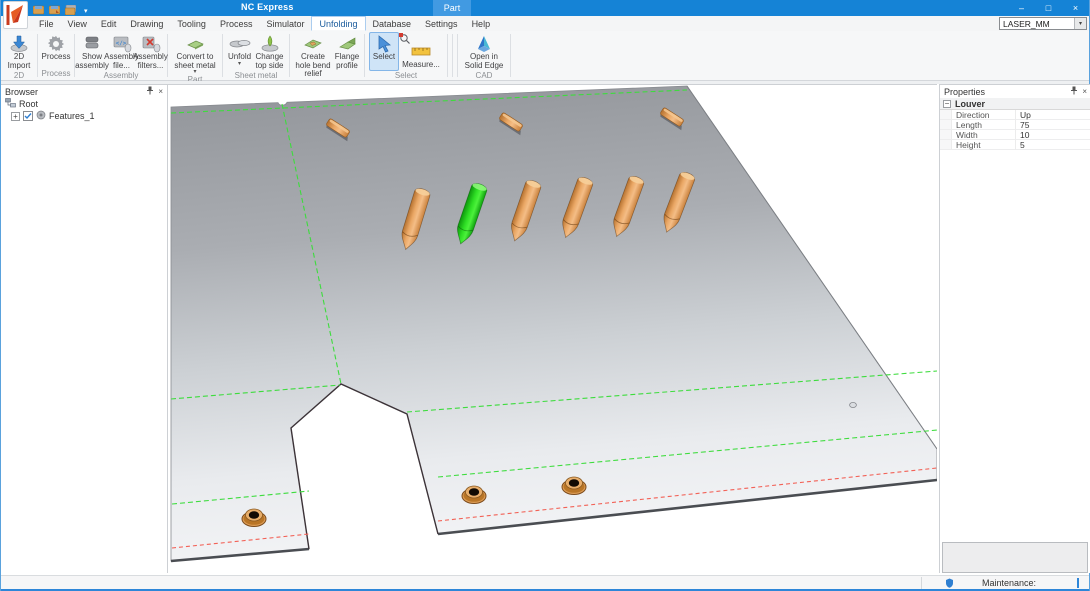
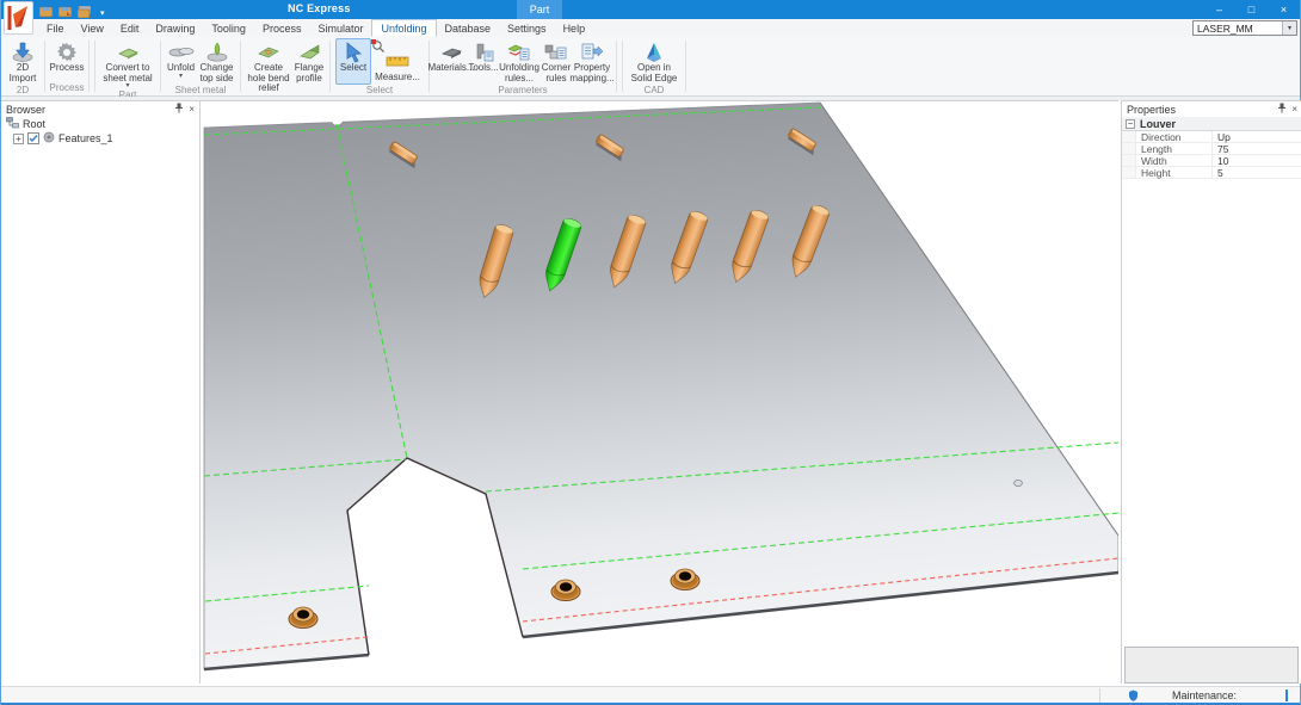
  NC Express
  Part
  –
  □
  ×
  File
  View
  Edit
  Drawing
  Tooling
  Process
  Simulator
  Unfolding
  Database
  Settings
  Help
  LASER_MM
  2D Import
  2D
  Process
  Process
- Show assembly
- Assembly file...
- Assembly filters...
- Assembly
  Convert to sheet metal
  Part
  Unfold
  Change top side
  Sheet metal
  Create hole bend relief
  Flange profile
  Select
  Measure...
  Select
+ Materials...
+ Tools...
+ Unfolding rules...
+ Corner rules
+ Property mapping...
+ Parameters
  Open in Solid Edge
  CAD
  Browser
  ×
  Root
  +
  Features_1
  Properties
  ×
  −
  Louver
  Direction
  Up
  Length
  75
  Width
  10
  Height
  5
